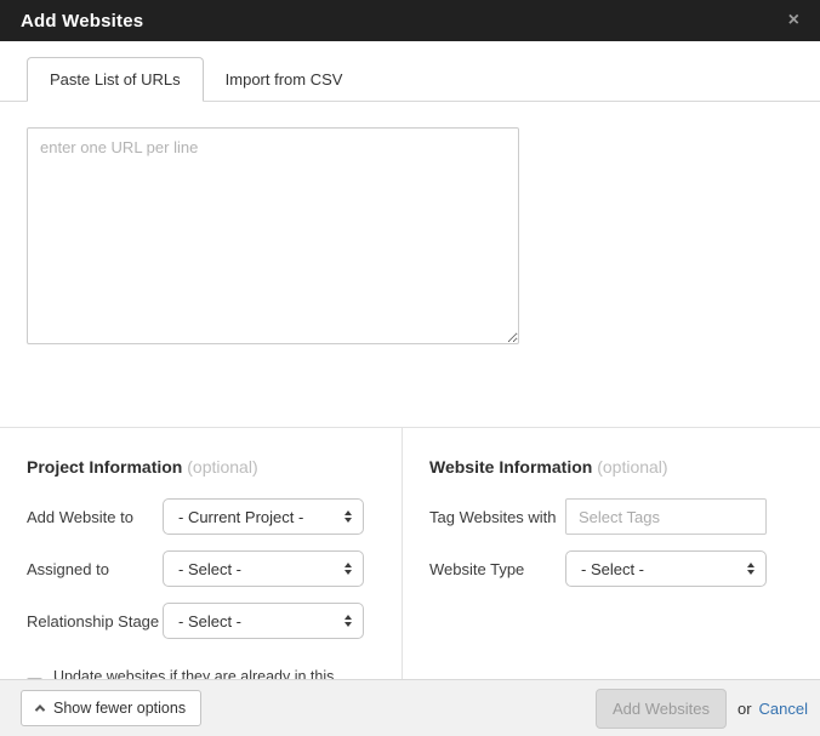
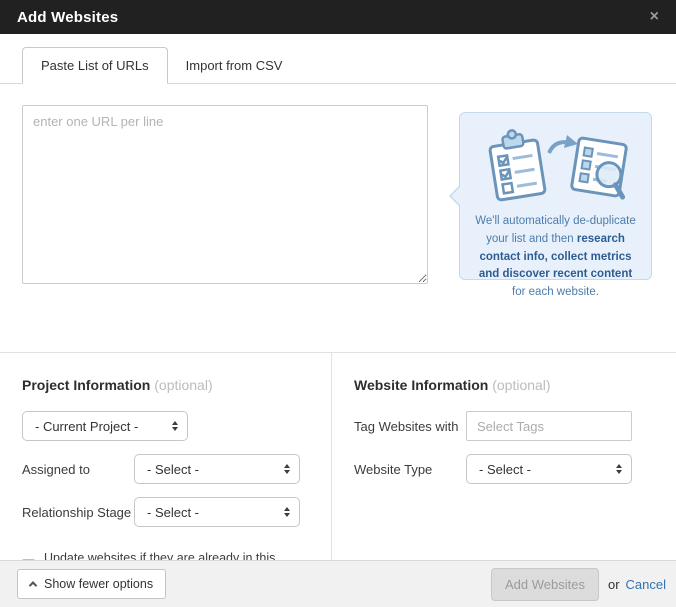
  Add Websites
  ×
  Paste List of URLs
  Import from CSV
  enter one URL per line
+ We'll automatically de-duplicate your list and then research contact info, collect metrics and discover recent content for each website.
  Project Information (optional)
- Add Website to
  - Current Project -
  Assigned to
  - Select -
  Relationship Stage
  - Select -
  Update websites if they are already in this
  Website Information (optional)
  Tag Websites with
  Select Tags
  Website Type
  - Select -
  Show fewer options
  Add Websites
  or
  Cancel
